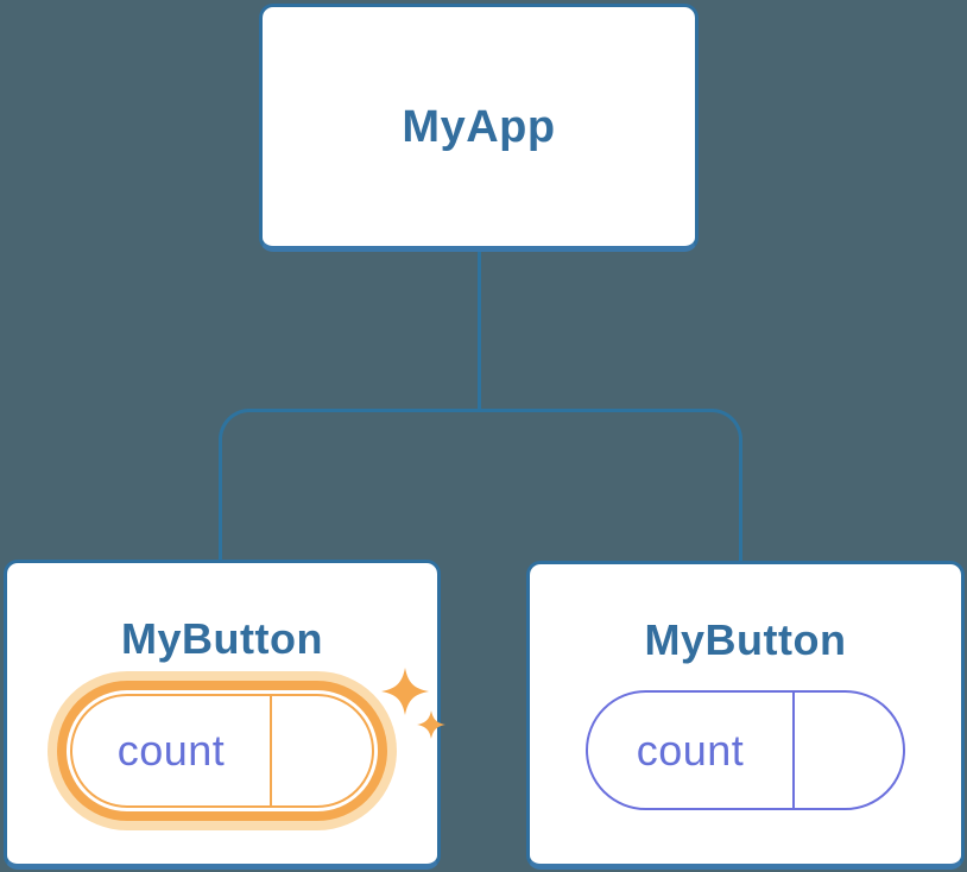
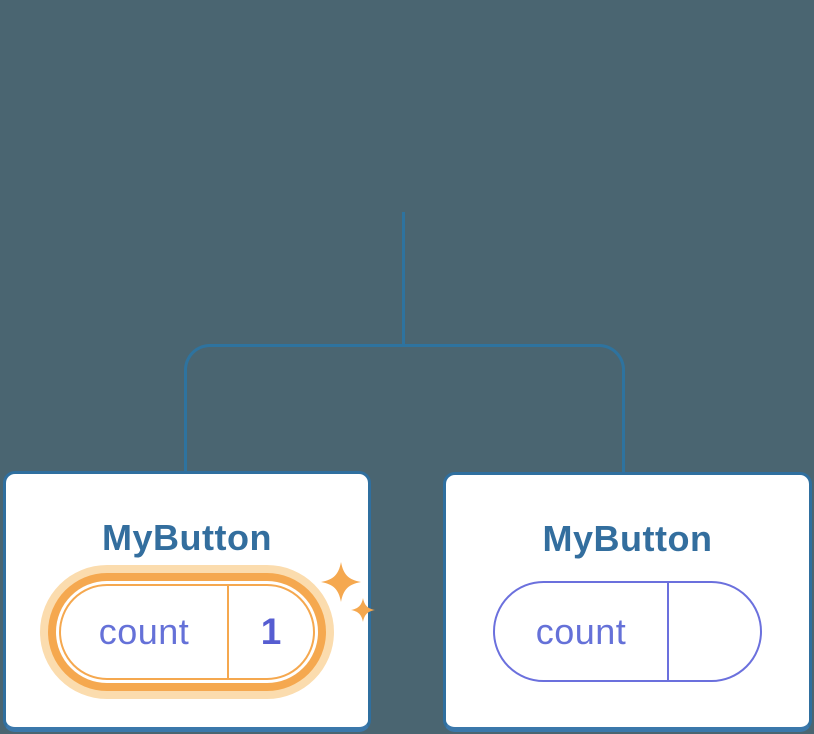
- MyApp
  MyButton
  count
+ 1
  MyButton
  count
